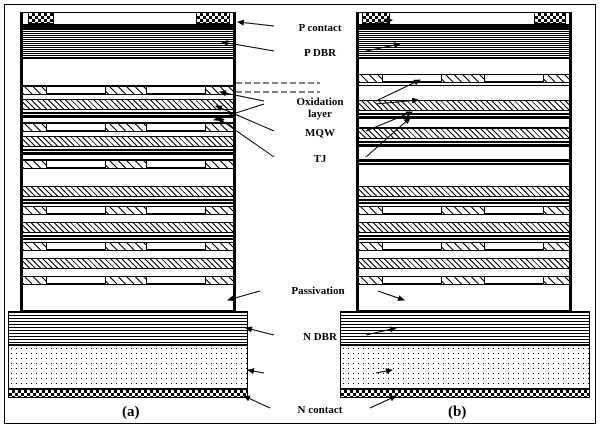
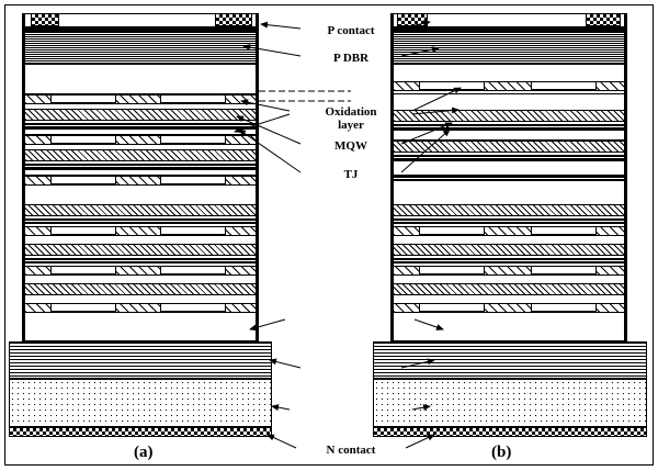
  P contact
  P DBR
  Oxidation
  layer
  MQW
  TJ
- Passivation
- N DBR
  N contact
  (a)
  (b)
